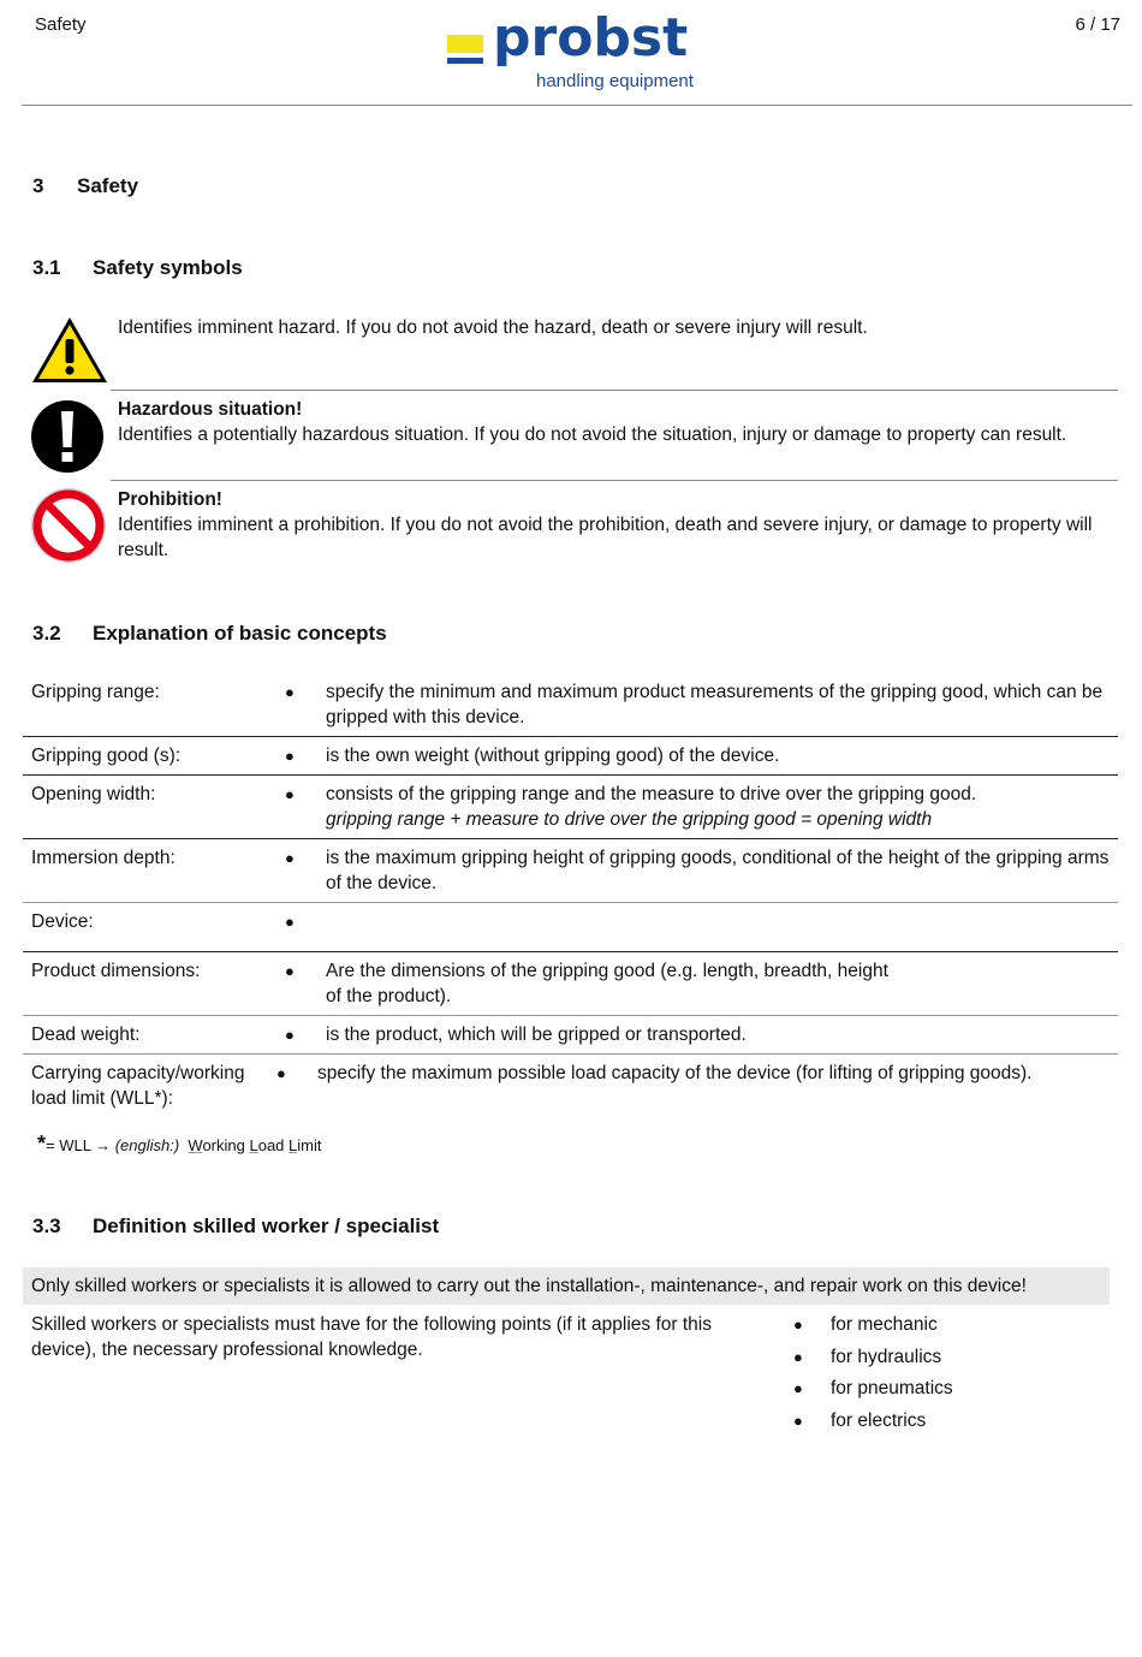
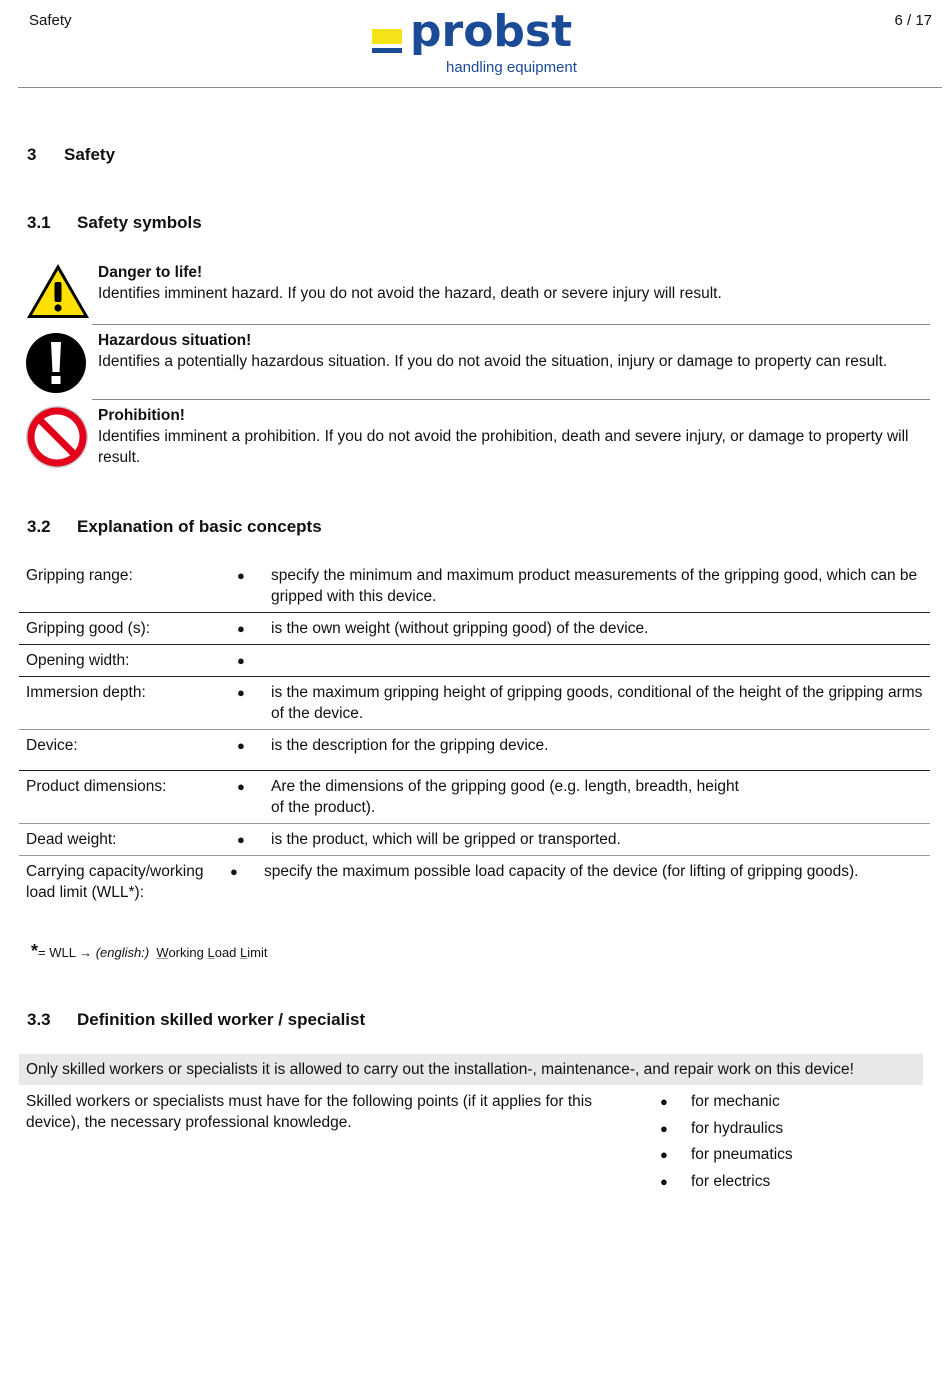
  Safety
  6 / 17
  probst
  handling equipment
  3 Safety
  3.1 Safety symbols
+ Danger to life!
  Identifies imminent hazard. If you do not avoid the hazard, death or severe injury will result.
  Hazardous situation!
  Identifies a potentially hazardous situation. If you do not avoid the situation, injury or damage to property can result.
  Prohibition!
  Identifies imminent a prohibition. If you do not avoid the prohibition, death and severe injury, or damage to property will result.
  3.2 Explanation of basic concepts
  Gripping range:
  ●
  specify the minimum and maximum product measurements of the gripping good, which can be gripped with this device.
  Gripping good (s):
  ●
  is the own weight (without gripping good) of the device.
  Opening width:
  ●
- consists of the gripping range and the measure to drive over the gripping good.
- gripping range + measure to drive over the gripping good = opening width
  Immersion depth:
  ●
  is the maximum gripping height of gripping goods, conditional of the height of the gripping arms of the device.
  Device:
  ●
+ is the description for the gripping device.
  Product dimensions:
  ●
  Are the dimensions of the gripping good (e.g. length, breadth, height
  of the product).
  Dead weight:
  ●
  is the product, which will be gripped or transported.
  Carrying capacity/working load limit (WLL*):
  ●
  specify the maximum possible load capacity of the device (for lifting of gripping goods).
  *= WLL → (english:) Working Load Limit
  3.3 Definition skilled worker / specialist
  Only skilled workers or specialists it is allowed to carry out the installation-, maintenance-, and repair work on this device!
  Skilled workers or specialists must have for the following points (if it applies for this device), the necessary professional knowledge.
  ●
  for mechanic
  ●
  for hydraulics
  ●
  for pneumatics
  ●
  for electrics
